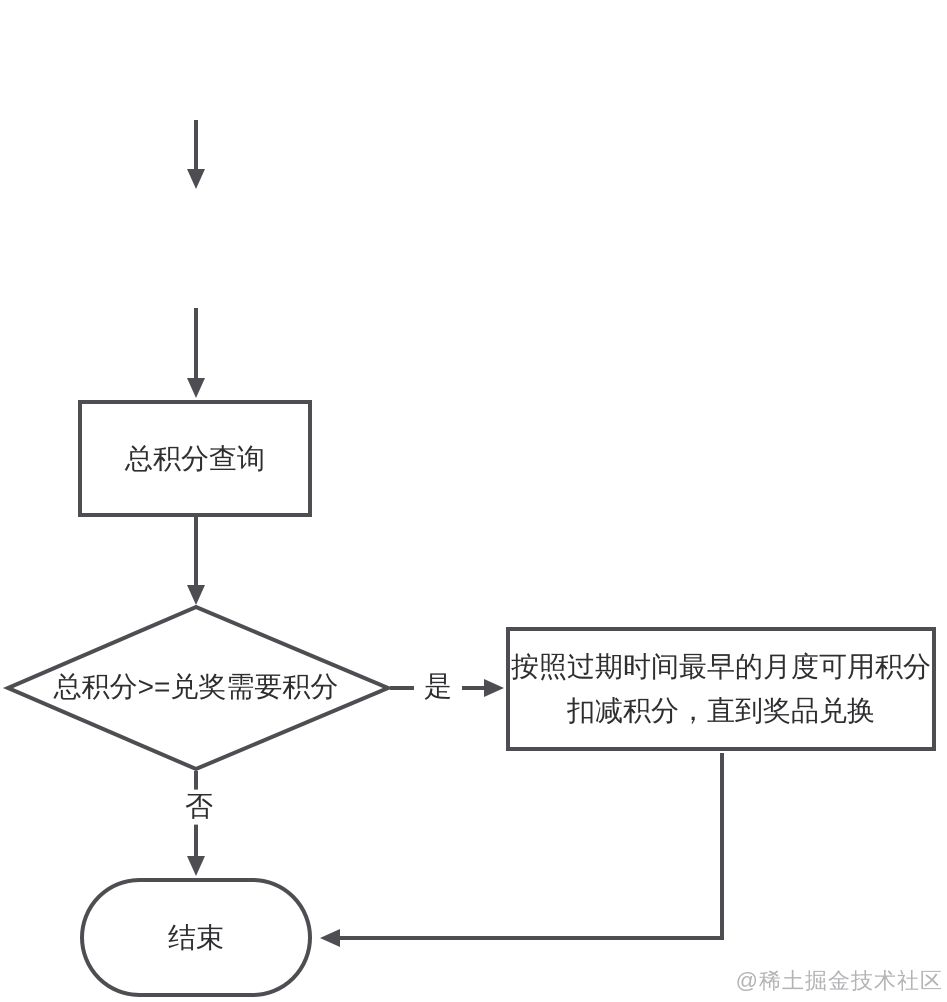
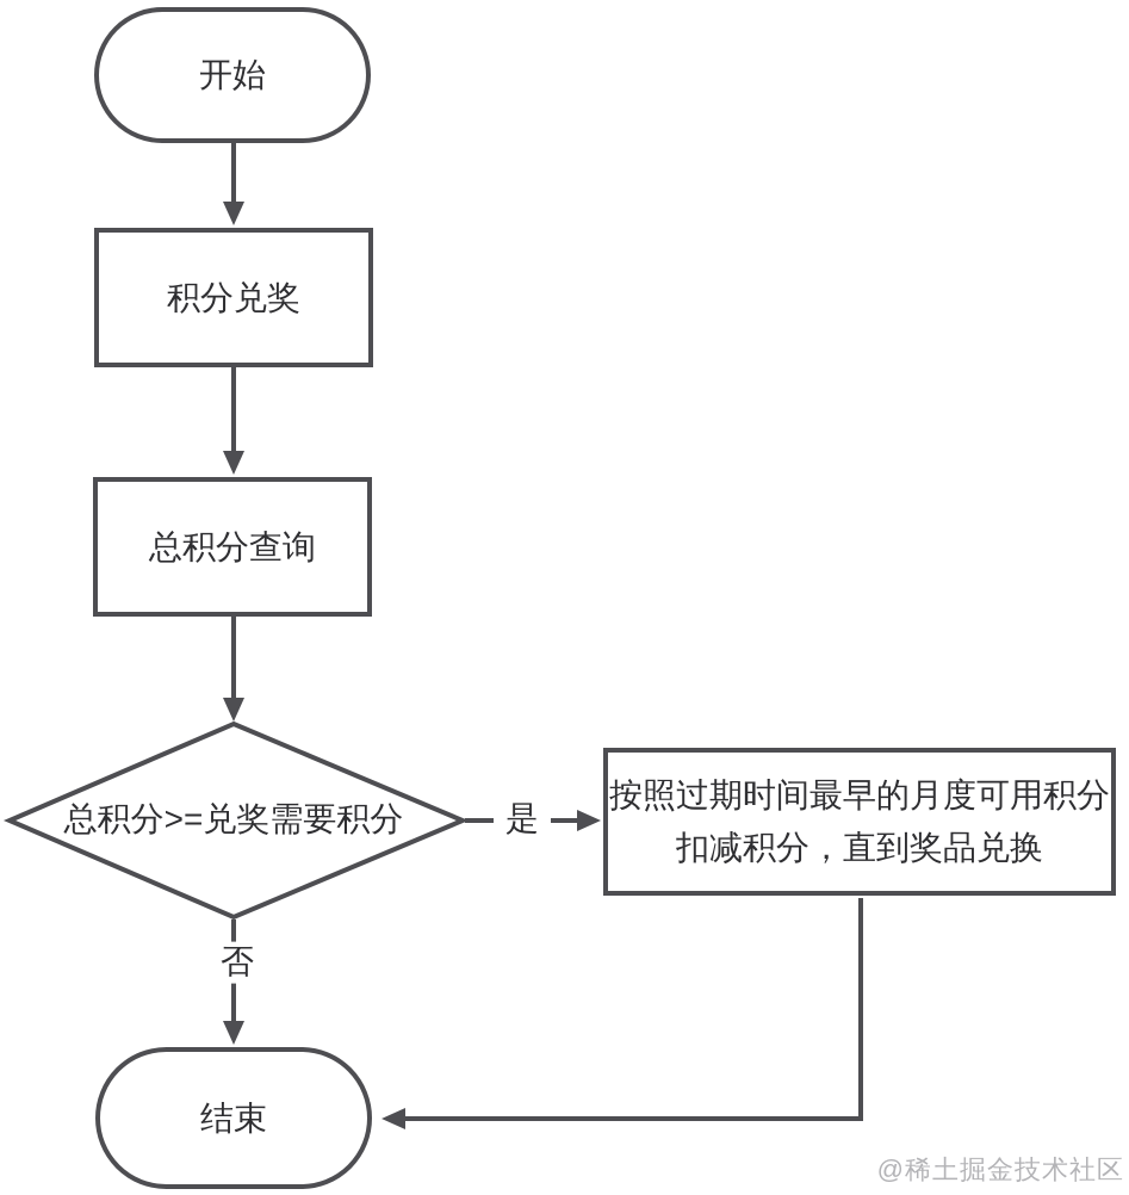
+ 开始
+ 积分兑奖
  总积分查询
  总积分>=兑奖需要积分
  按照过期时间最早的月度可用积分
  扣减积分，直到奖品兑换
  结束
  是
  否
  @稀土掘金技术社区
